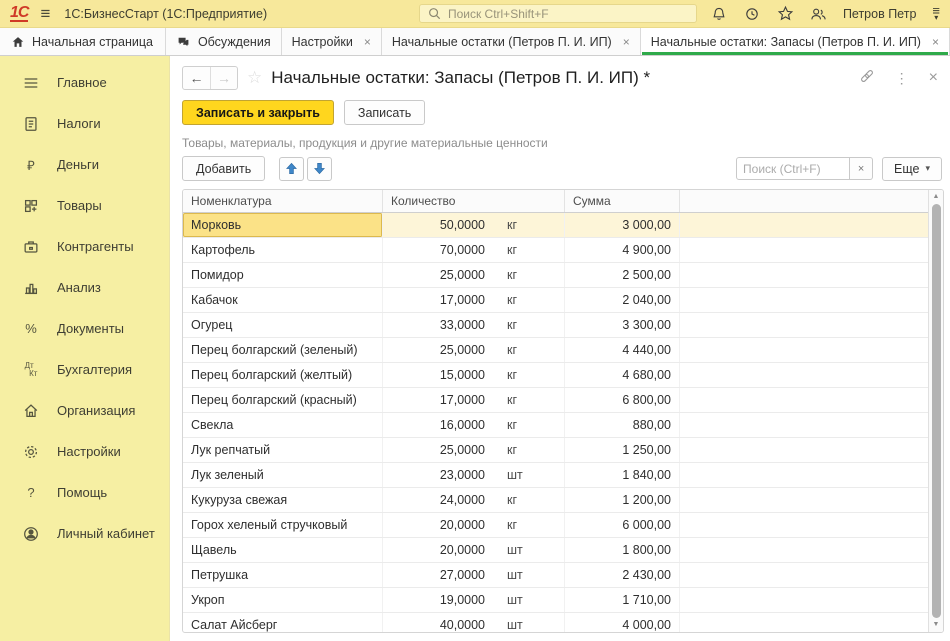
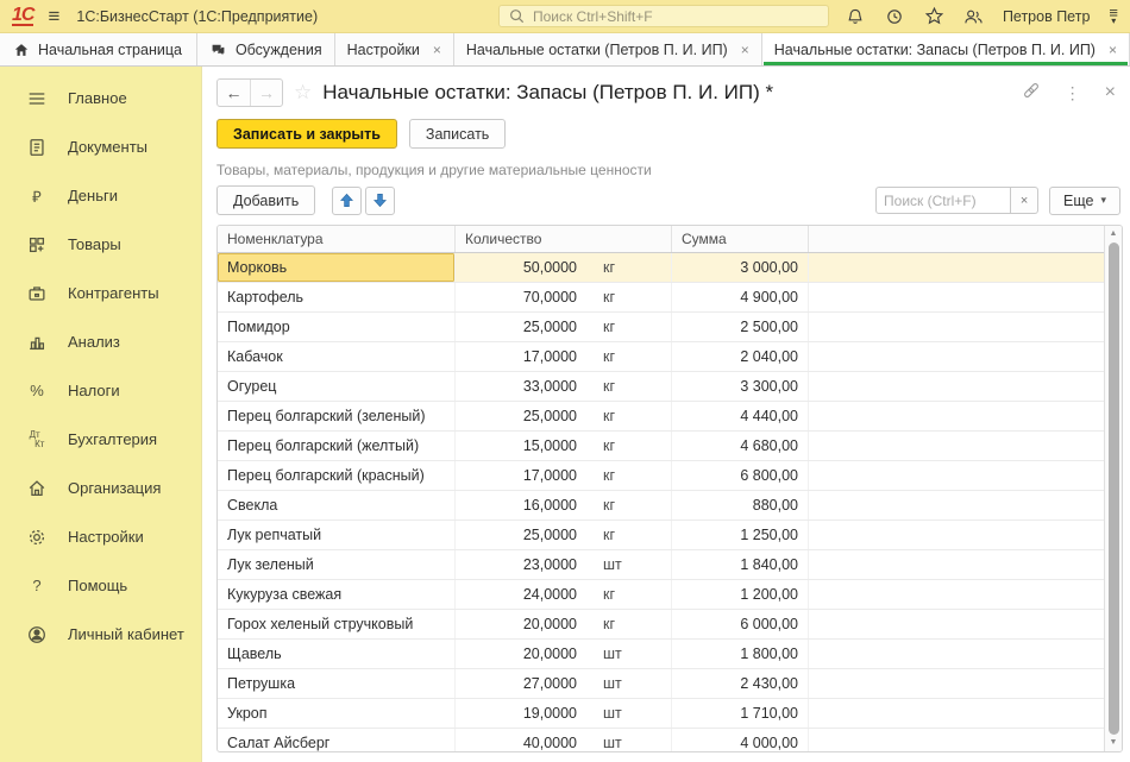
  1С
  ≡
  1С:БизнесСтарт (1С:Предприятие)
  Поиск Ctrl+Shift+F
  Петров Петр
  ≡
  ▾
  Начальная страница
  Обсуждения
  Настройки
  ×
  Начальные остатки (Петров П. И. ИП)
  ×
  Начальные остатки: Запасы (Петров П. И. ИП)
  ×
  Главное
- Налоги
+ Документы
  ₽
  Деньги
  Товары
  Контрагенты
  Анализ
  %
- Документы
+ Налоги
  Дт
  Кт
  Бухгалтерия
  Организация
  Настройки
  ?
  Помощь
  Личный кабинет
  ←
  →
  ☆
  Начальные остатки: Запасы (Петров П. И. ИП) *
  ⋮
  ×
  Записать и закрыть
  Записать
  Товары, материалы, продукция и другие материальные ценности
  Добавить
  Поиск (Ctrl+F)
  ×
  Еще
  ▾
  Номенклатура
  Количество
  Сумма
  Морковь
  50,0000
  кг
  3 000,00
  Картофель
  70,0000
  кг
  4 900,00
  Помидор
  25,0000
  кг
  2 500,00
  Кабачок
  17,0000
  кг
  2 040,00
  Огурец
  33,0000
  кг
  3 300,00
  Перец болгарский (зеленый)
  25,0000
  кг
  4 440,00
  Перец болгарский (желтый)
  15,0000
  кг
  4 680,00
  Перец болгарский (красный)
  17,0000
  кг
  6 800,00
  Свекла
  16,0000
  кг
  880,00
  Лук репчатый
  25,0000
  кг
  1 250,00
  Лук зеленый
  23,0000
  шт
  1 840,00
  Кукуруза свежая
  24,0000
  кг
  1 200,00
  Горох хеленый стручковый
  20,0000
  кг
  6 000,00
  Щавель
  20,0000
  шт
  1 800,00
  Петрушка
  27,0000
  шт
  2 430,00
  Укроп
  19,0000
  шт
  1 710,00
  Салат Айсберг
  40,0000
  шт
  4 000,00
